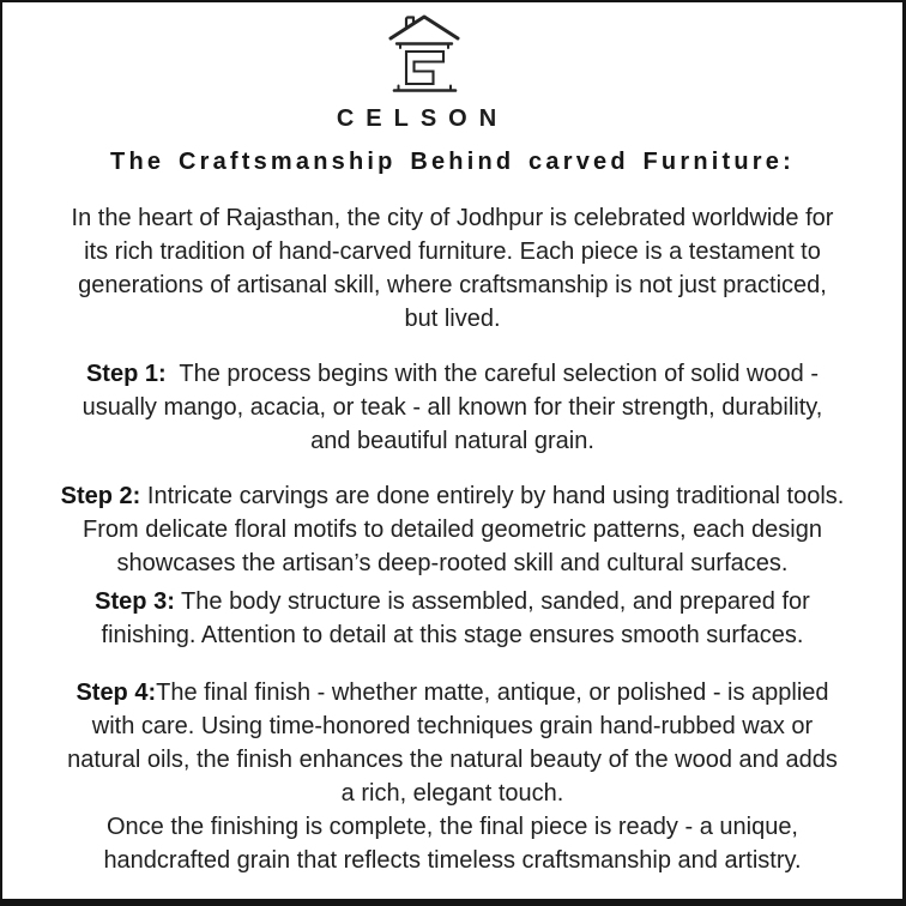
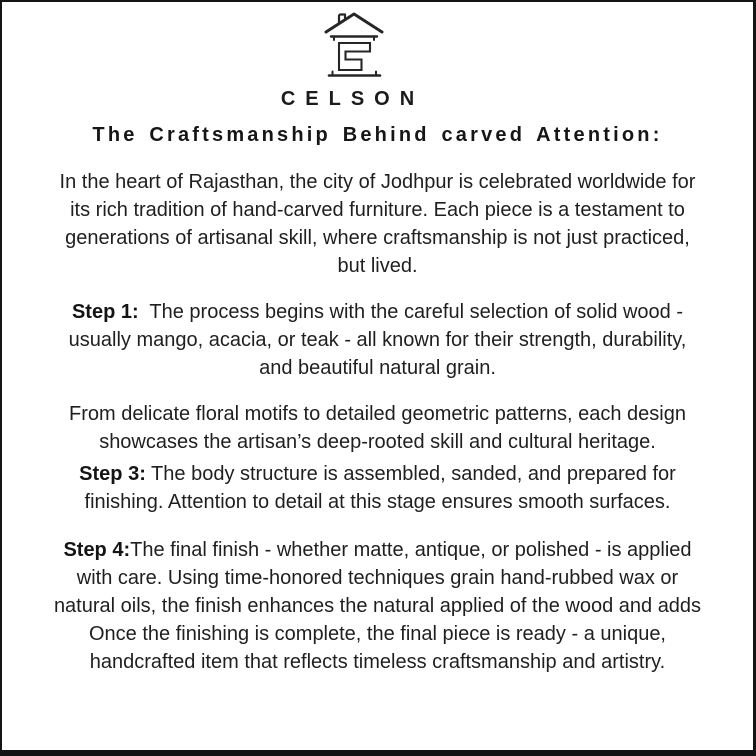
  CELSON
- The Craftsmanship Behind carved Furniture:
+ The Craftsmanship Behind carved Attention:
  In the heart of Rajasthan, the city of Jodhpur is celebrated worldwide for
  its rich tradition of hand-carved furniture. Each piece is a testament to
  generations of artisanal skill, where craftsmanship is not just practiced,
  but lived.
  Step 1: The process begins with the careful selection of solid wood -
  usually mango, acacia, or teak - all known for their strength, durability,
  and beautiful natural grain.
- Step 2: Intricate carvings are done entirely by hand using traditional tools.
  From delicate floral motifs to detailed geometric patterns, each design
- showcases the artisan’s deep-rooted skill and cultural surfaces.
+ showcases the artisan’s deep-rooted skill and cultural heritage.
  Step 3: The body structure is assembled, sanded, and prepared for
  finishing. Attention to detail at this stage ensures smooth surfaces.
  Step 4:The final finish - whether matte, antique, or polished - is applied
  with care. Using time-honored techniques grain hand-rubbed wax or
- natural oils, the finish enhances the natural beauty of the wood and adds
+ natural oils, the finish enhances the natural applied of the wood and adds
- a rich, elegant touch.
  Once the finishing is complete, the final piece is ready - a unique,
- handcrafted grain that reflects timeless craftsmanship and artistry.
+ handcrafted item that reflects timeless craftsmanship and artistry.
